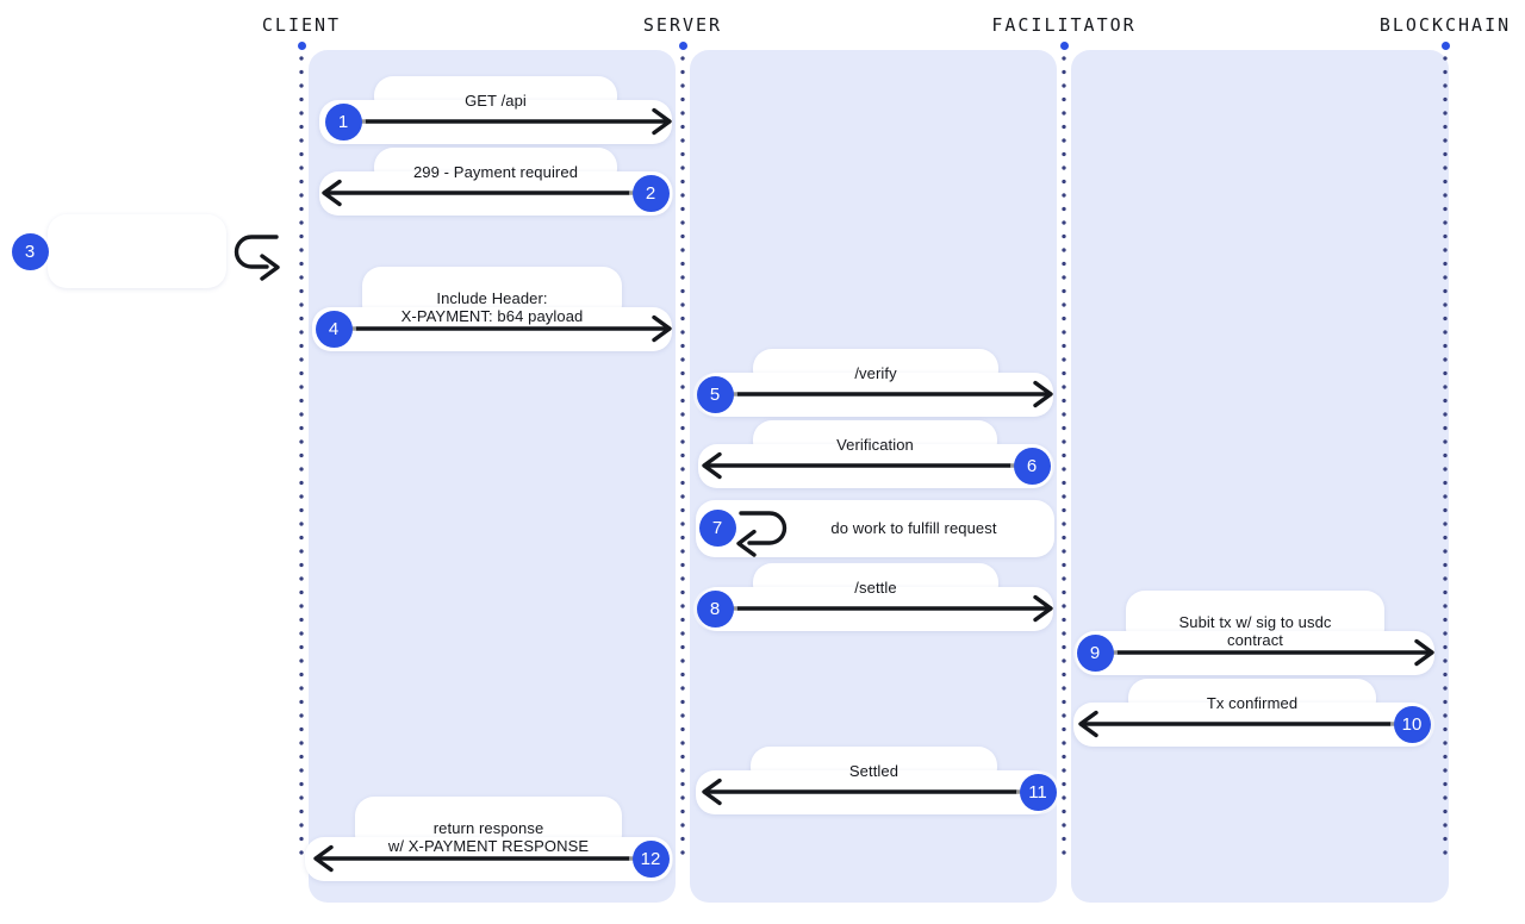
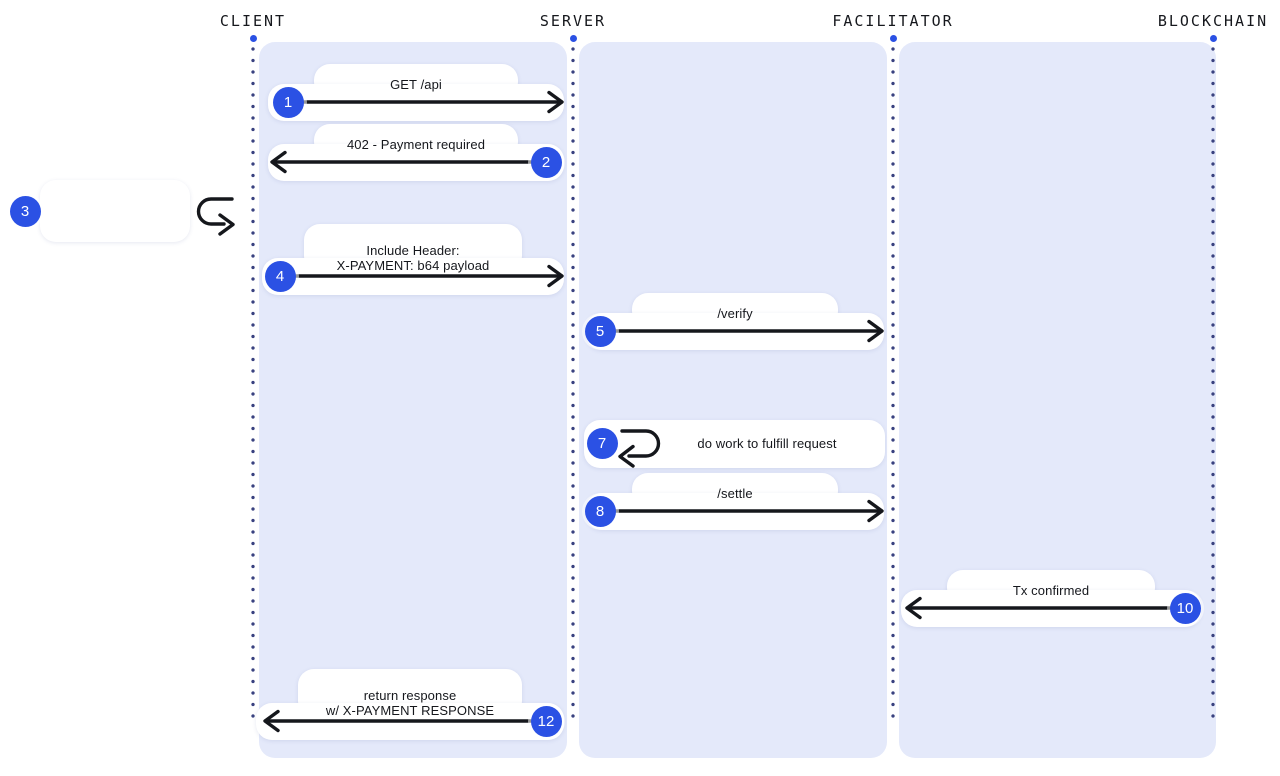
  CLIENT
  SERVER
  FACILITATOR
  BLOCKCHAIN
  GET /api
  1
- 299 - Payment required
+ 402 - Payment required
  2
  3
  Include Header:
  X-PAYMENT: b64 payload
  4
  /verify
  5
- Verification
- 6
  do work to fulfill request
  7
  /settle
  8
- Subit tx w/ sig to usdc
- contract
- 9
  Tx confirmed
  10
- Settled
- 11
  return response
  w/ X-PAYMENT RESPONSE
  12
